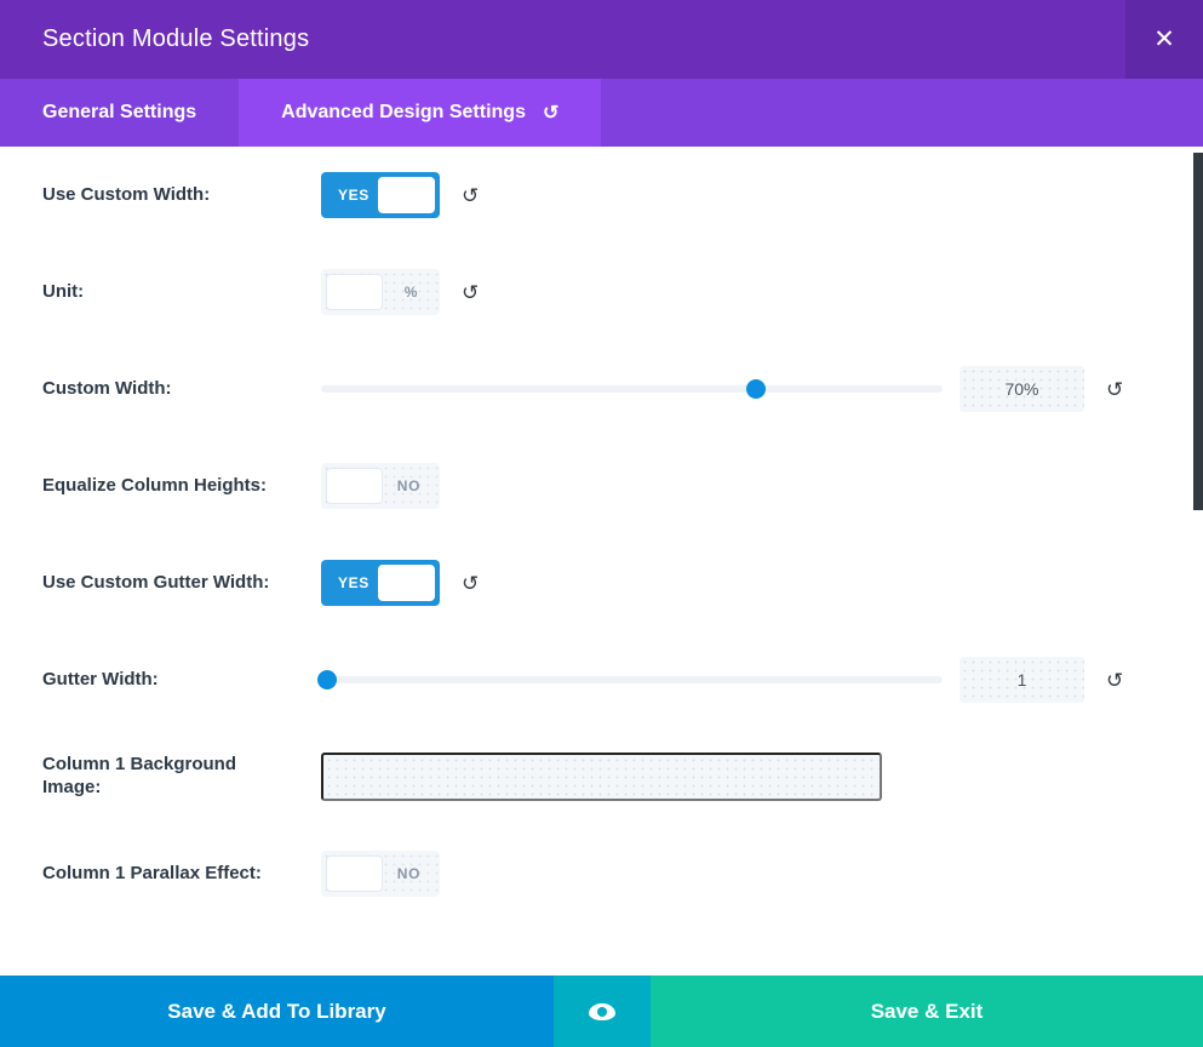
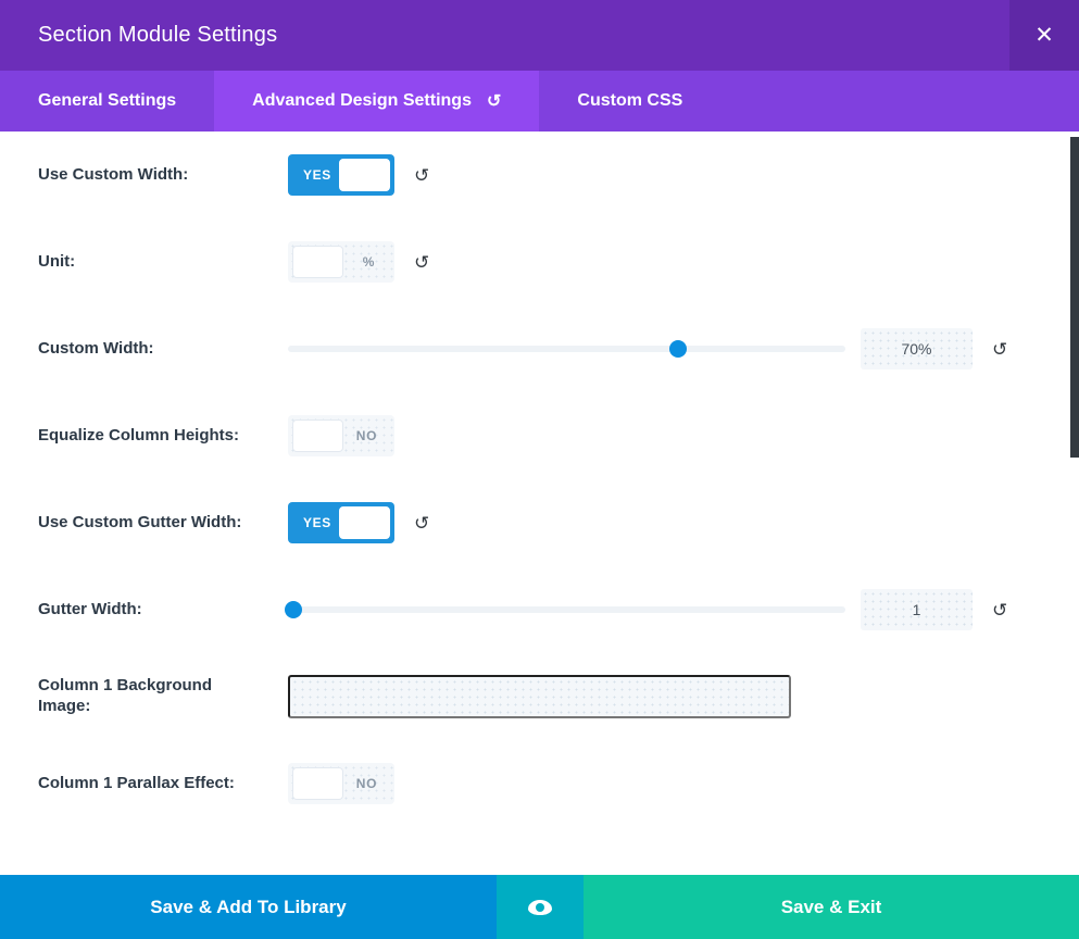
  Section Module Settings
  ✕
  General Settings
  Advanced Design Settings
+ Custom CSS
  Use Custom Width:
  YES
  Unit:
  %
  Custom Width:
  70%
  Equalize Column Heights:
  NO
  Use Custom Gutter Width:
  YES
  Gutter Width:
  1
  Column 1 Background Image:
  Column 1 Parallax Effect:
  NO
  Save & Add To Library
  Save & Exit
